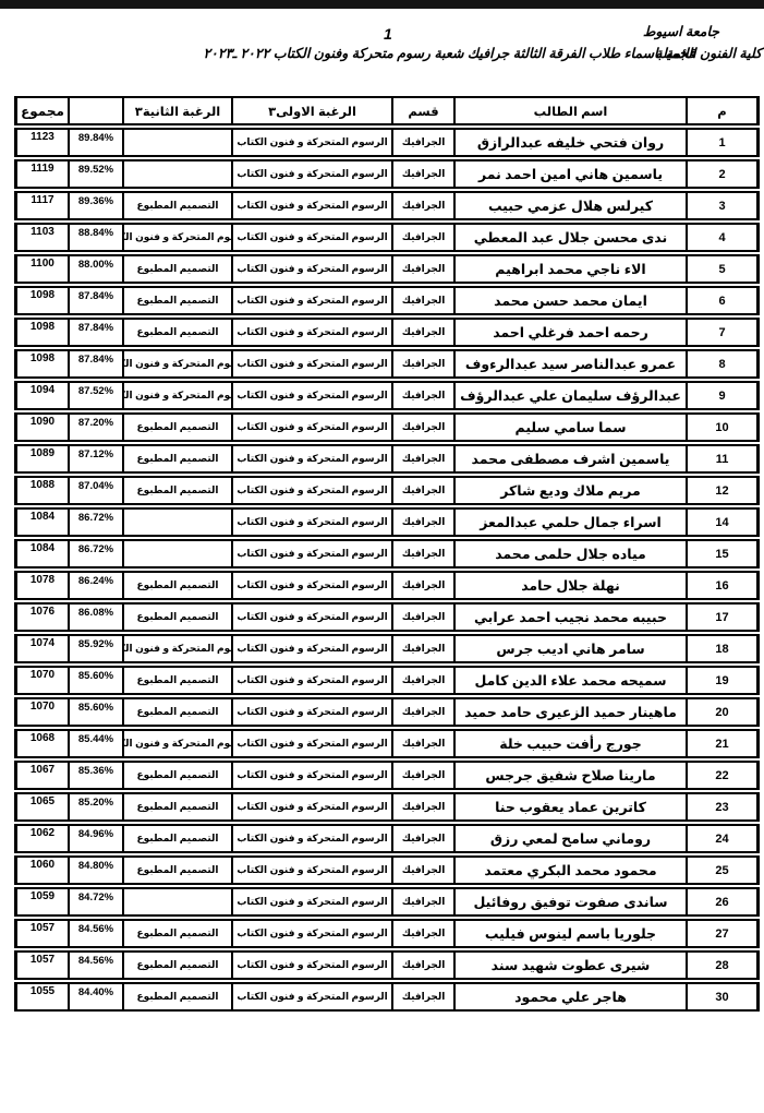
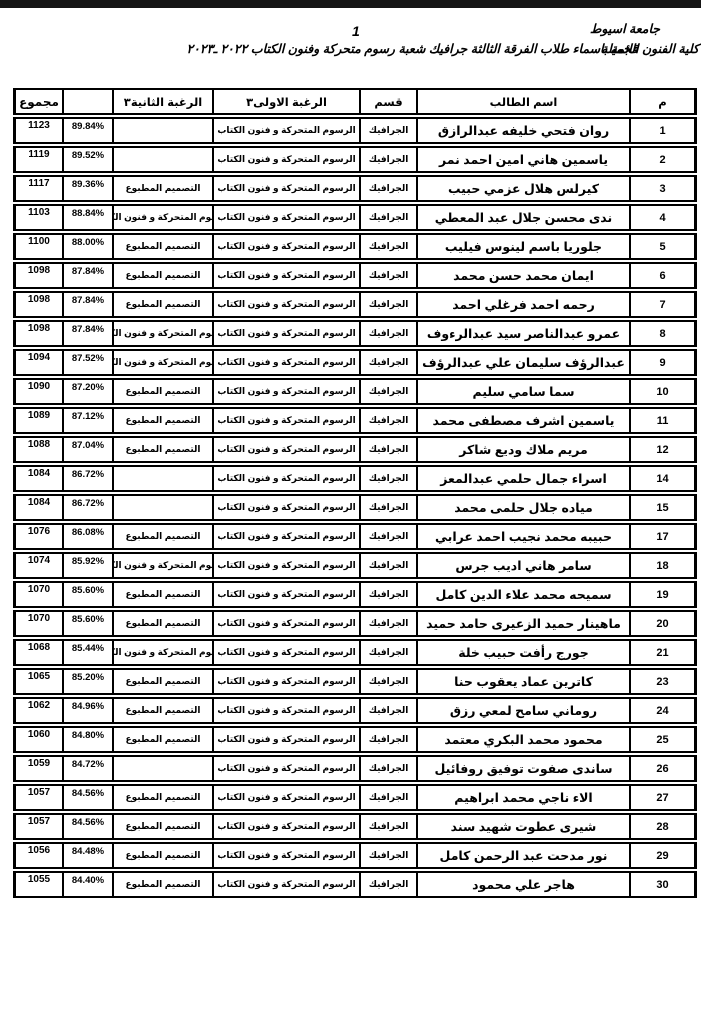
  جامعة اسيوط
  1
  قائمة باسماء طلاب الفرقة الثالثة جرافيك شعبة رسوم متحركة وفنون الكتاب ٢٠٢٢ ـ٢٠٢٣
  كلية الفنون الجميلة
  م	اسم الطالب	قسم	الرغبة الاولى٣	الرغبة الثانية٣		مجموع
  1	روان فتحي خليفه عبدالرازق	الجرافيك	الرسوم المتحركة و فنون الكتاب		89.84%	1123
  2	ياسمين هاني امين احمد نمر	الجرافيك	الرسوم المتحركة و فنون الكتاب		89.52%	1119
  3	كيرلس هلال عزمي حبيب	الجرافيك	الرسوم المتحركة و فنون الكتاب	التصميم المطبوع	89.36%	1117
  4	ندى محسن جلال عبد المعطي	الجرافيك	الرسوم المتحركة و فنون الكتاب	وم المتحركة و فنون ال	88.84%	1103
- 5	الاء ناجي محمد ابراهيم	الجرافيك	الرسوم المتحركة و فنون الكتاب	التصميم المطبوع	88.00%	1100
+ 5	جلوريا باسم لينوس فيليب	الجرافيك	الرسوم المتحركة و فنون الكتاب	التصميم المطبوع	88.00%	1100
  6	ايمان محمد حسن محمد	الجرافيك	الرسوم المتحركة و فنون الكتاب	التصميم المطبوع	87.84%	1098
  7	رحمه احمد فرغلي احمد	الجرافيك	الرسوم المتحركة و فنون الكتاب	التصميم المطبوع	87.84%	1098
  8	عمرو عبدالناصر سيد عبدالرءوف	الجرافيك	الرسوم المتحركة و فنون الكتاب	وم المتحركة و فنون ال	87.84%	1098
  9	عبدالرؤف سليمان علي عبدالرؤف	الجرافيك	الرسوم المتحركة و فنون الكتاب	وم المتحركة و فنون ال	87.52%	1094
  10	سما سامي سليم	الجرافيك	الرسوم المتحركة و فنون الكتاب	التصميم المطبوع	87.20%	1090
  11	ياسمين اشرف مصطفى محمد	الجرافيك	الرسوم المتحركة و فنون الكتاب	التصميم المطبوع	87.12%	1089
  12	مريم ملاك وديع شاكر	الجرافيك	الرسوم المتحركة و فنون الكتاب	التصميم المطبوع	87.04%	1088
  14	اسراء جمال حلمي عبدالمعز	الجرافيك	الرسوم المتحركة و فنون الكتاب		86.72%	1084
  15	مياده جلال حلمى محمد	الجرافيك	الرسوم المتحركة و فنون الكتاب		86.72%	1084
- 16	نهلة جلال حامد	الجرافيك	الرسوم المتحركة و فنون الكتاب	التصميم المطبوع	86.24%	1078
  17	حبيبه محمد نجيب احمد عرابي	الجرافيك	الرسوم المتحركة و فنون الكتاب	التصميم المطبوع	86.08%	1076
  18	سامر هاني اديب جرس	الجرافيك	الرسوم المتحركة و فنون الكتاب	وم المتحركة و فنون ال	85.92%	1074
  19	سميحه محمد علاء الدين كامل	الجرافيك	الرسوم المتحركة و فنون الكتاب	التصميم المطبوع	85.60%	1070
  20	ماهينار حميد الزعيرى حامد حميد	الجرافيك	الرسوم المتحركة و فنون الكتاب	التصميم المطبوع	85.60%	1070
  21	جورج رأفت حبيب خلة	الجرافيك	الرسوم المتحركة و فنون الكتاب	وم المتحركة و فنون ال	85.44%	1068
- 22	مارينا صلاح شفيق جرجس	الجرافيك	الرسوم المتحركة و فنون الكتاب	التصميم المطبوع	85.36%	1067
  23	كاترين عماد يعقوب حنا	الجرافيك	الرسوم المتحركة و فنون الكتاب	التصميم المطبوع	85.20%	1065
  24	روماني سامح لمعي رزق	الجرافيك	الرسوم المتحركة و فنون الكتاب	التصميم المطبوع	84.96%	1062
  25	محمود محمد البكري معتمد	الجرافيك	الرسوم المتحركة و فنون الكتاب	التصميم المطبوع	84.80%	1060
  26	ساندى صفوت توفيق روفائيل	الجرافيك	الرسوم المتحركة و فنون الكتاب		84.72%	1059
- 27	جلوريا باسم لينوس فيليب	الجرافيك	الرسوم المتحركة و فنون الكتاب	التصميم المطبوع	84.56%	1057
+ 27	الاء ناجي محمد ابراهيم	الجرافيك	الرسوم المتحركة و فنون الكتاب	التصميم المطبوع	84.56%	1057
  28	شيرى عطوت شهيد سند	الجرافيك	الرسوم المتحركة و فنون الكتاب	التصميم المطبوع	84.56%	1057
+ 29	نور مدحت عبد الرحمن كامل	الجرافيك	الرسوم المتحركة و فنون الكتاب	التصميم المطبوع	84.48%	1056
  30	هاجر علي محمود	الجرافيك	الرسوم المتحركة و فنون الكتاب	التصميم المطبوع	84.40%	1055
